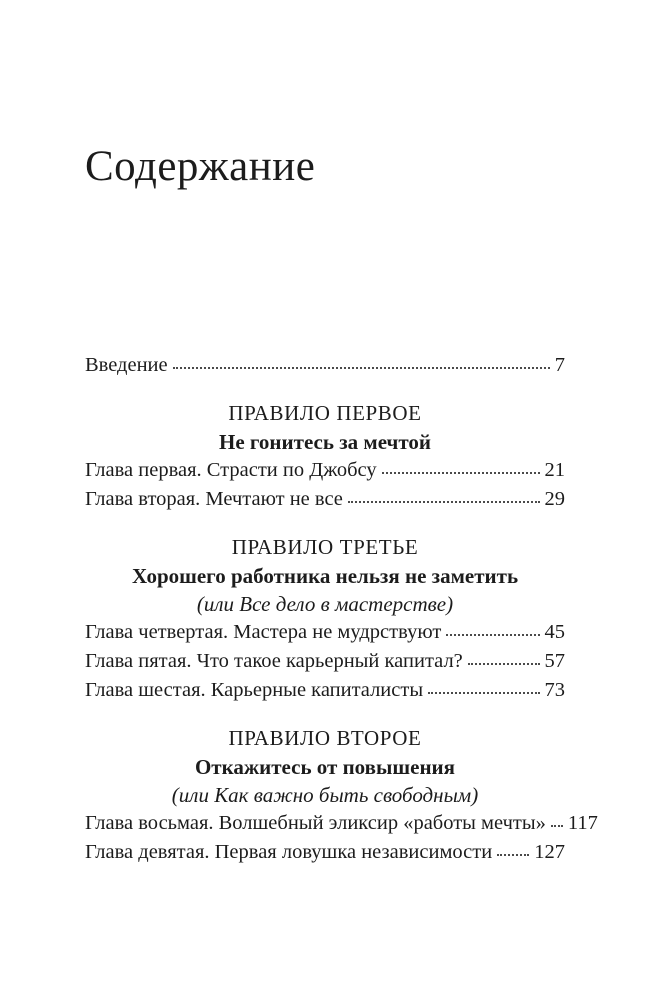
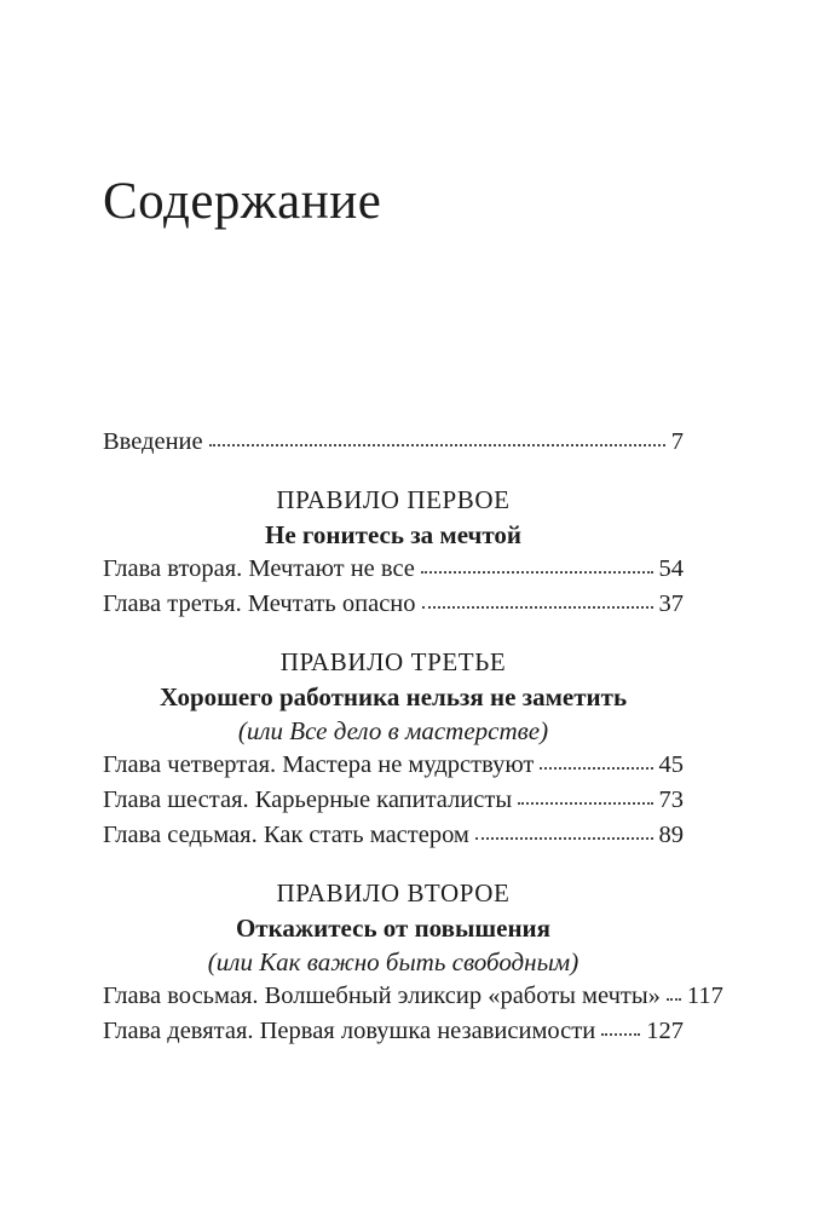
  Содержание
  Введение
  7
  ПРАВИЛО ПЕРВОЕ
  Не гонитесь за мечтой
- Глава первая. Страсти по Джобсу
- 21
  Глава вторая. Мечтают не все
- 29
+ 54
+ Глава третья. Мечтать опасно
+ 37
  ПРАВИЛО ТРЕТЬЕ
  Хорошего работника нельзя не заметить
  (или Все дело в мастерстве)
  Глава четвертая. Мастера не мудрствуют
  45
- Глава пятая. Что такое карьерный капитал?
- 57
  Глава шестая. Карьерные капиталисты
  73
+ Глава седьмая. Как стать мастером
+ 89
  ПРАВИЛО ВТОРОЕ
  Откажитесь от повышения
  (или Как важно быть свободным)
  Глава восьмая. Волшебный эликсир «работы мечты»
  117
  Глава девятая. Первая ловушка независимости
  127
